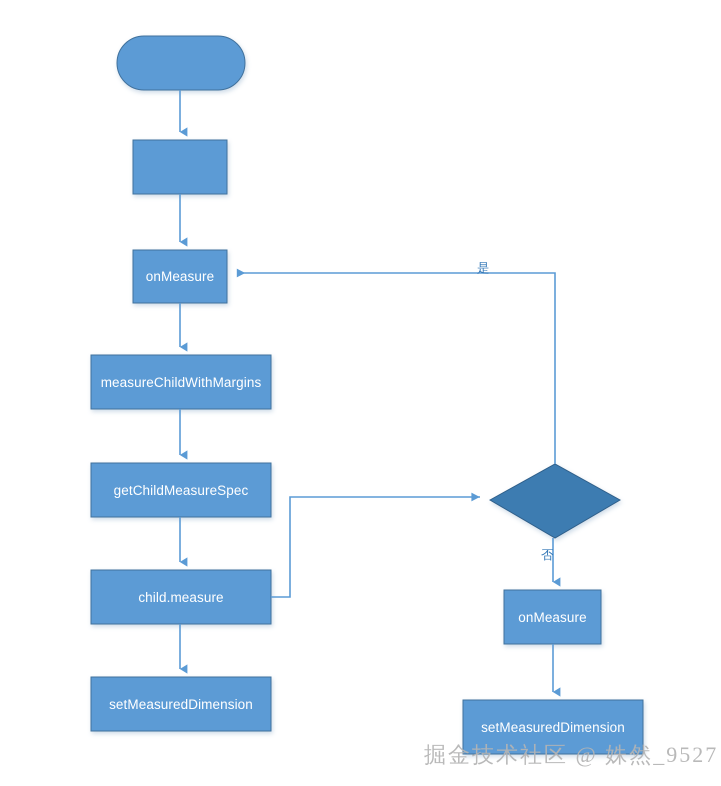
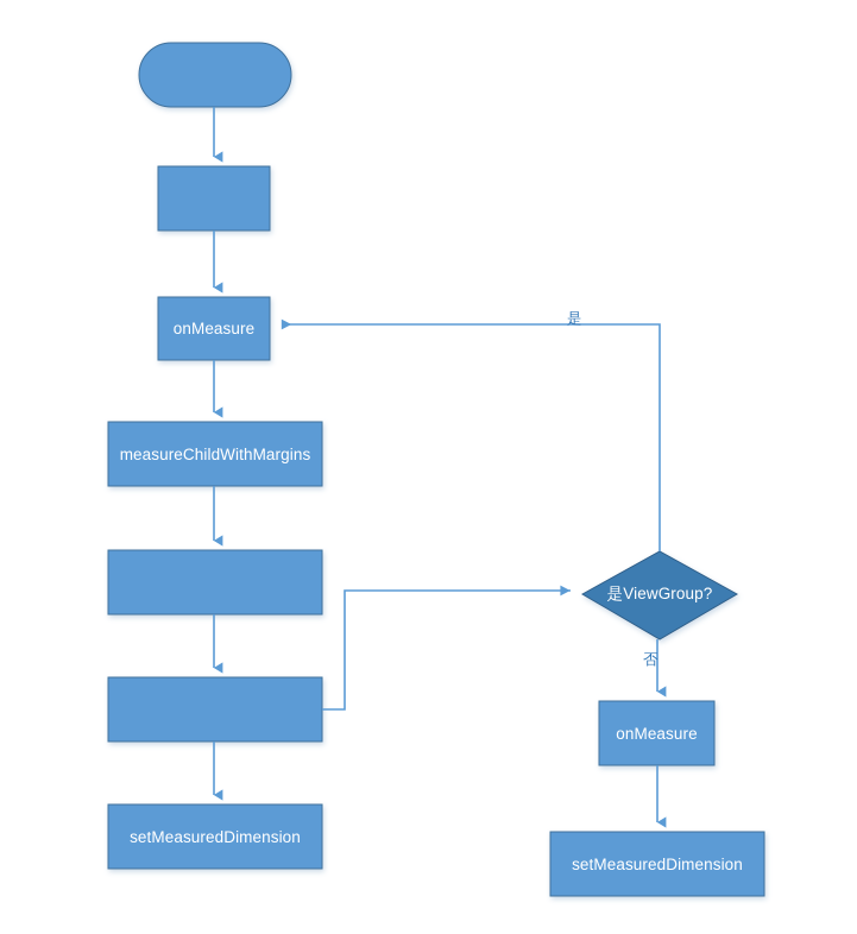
  onMeasure
  measureChildWithMargins
- getChildMeasureSpec
- child.measure
  setMeasuredDimension
+ 是ViewGroup?
  onMeasure
  setMeasuredDimension
  是
  否
- 掘金技术社区 @ 姝然_9527
